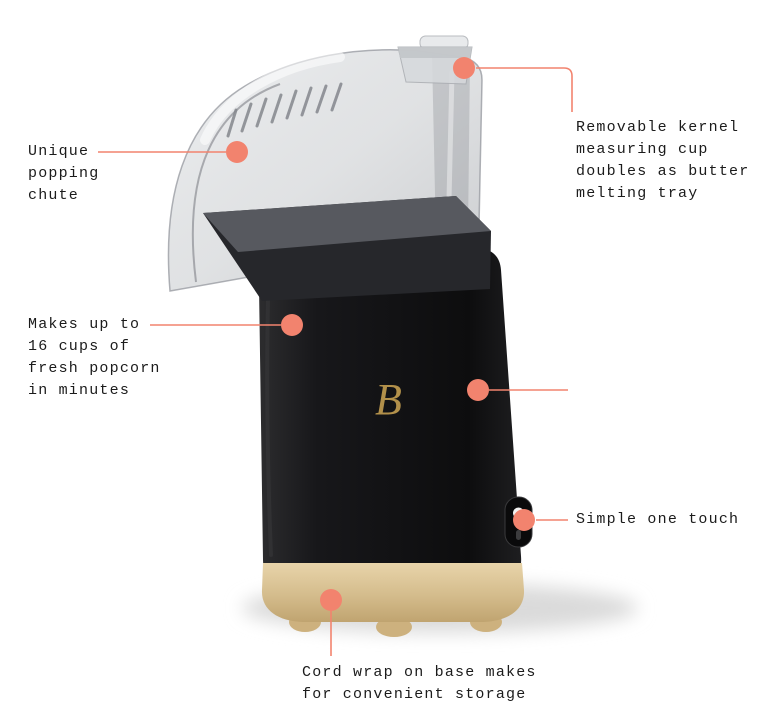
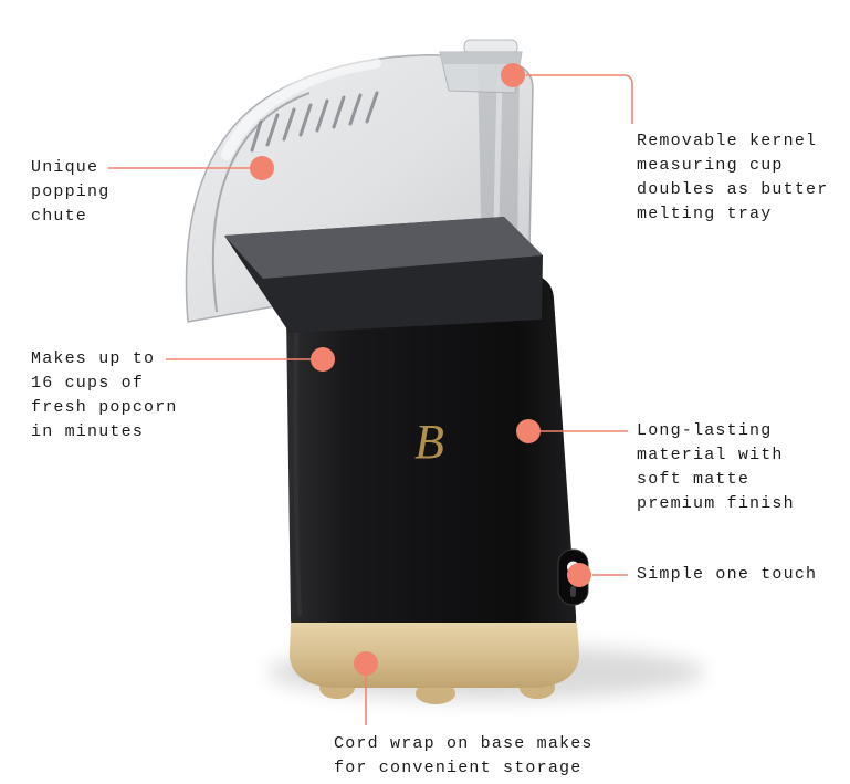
  B
  Unique
  popping
  chute
  Removable kernel
  measuring cup
  doubles as butter
  melting tray
  Makes up to
  16 cups of
  fresh popcorn
  in minutes
+ Long-lasting
+ material with
+ soft matte
+ premium finish
  Simple one touch
  Cord wrap on base makes
  for convenient storage
